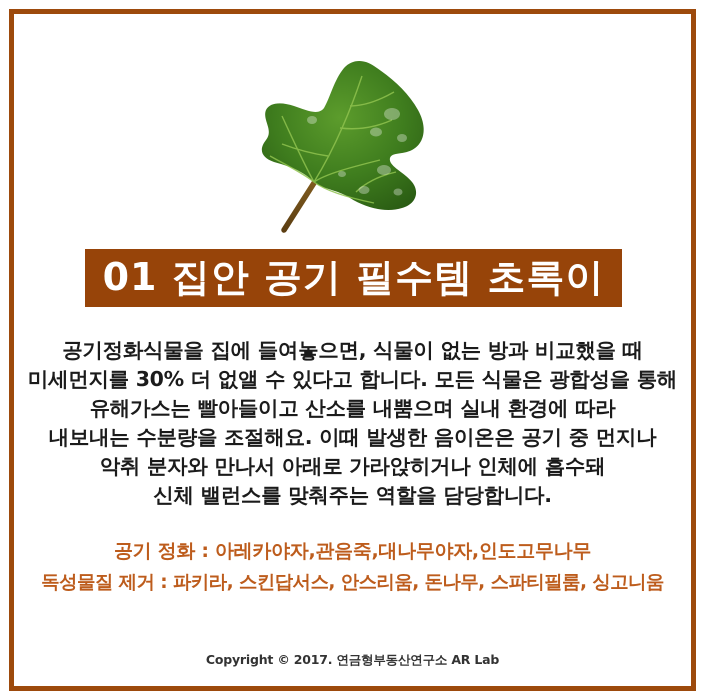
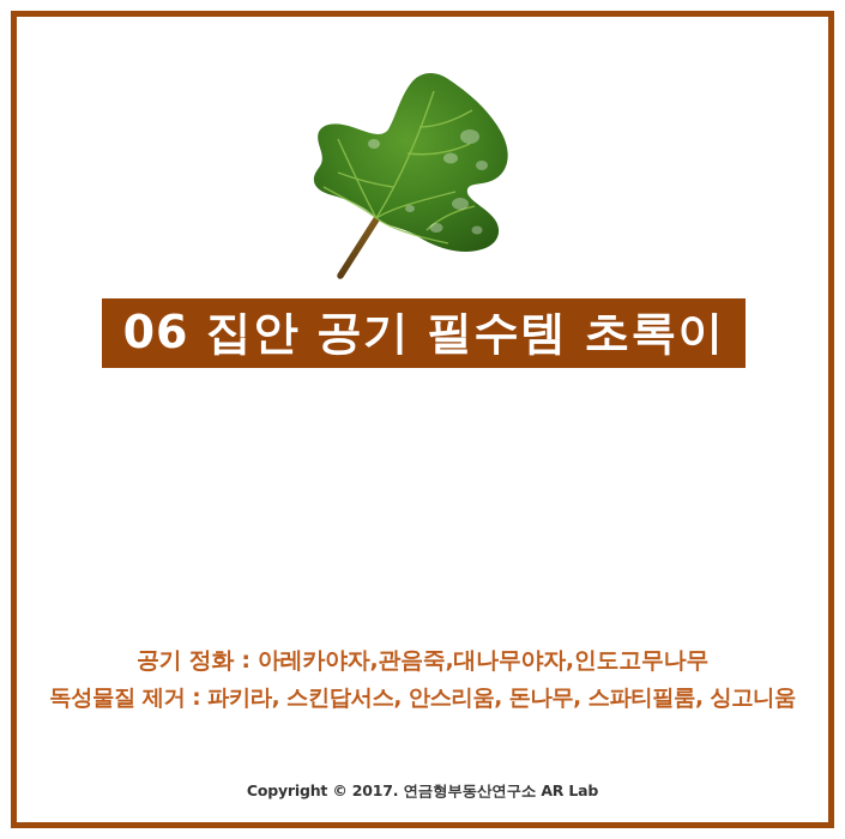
- 01 집안 공기 필수템 초록이
+ 06 집안 공기 필수템 초록이
- 공기정화식물을 집에 들여놓으면, 식물이 없는 방과 비교했을 때
- 미세먼지를 30% 더 없앨 수 있다고 합니다. 모든 식물은 광합성을 통해
- 유해가스는 빨아들이고 산소를 내뿜으며 실내 환경에 따라
- 내보내는 수분량을 조절해요. 이때 발생한 음이온은 공기 중 먼지나
- 악취 분자와 만나서 아래로 가라앉히거나 인체에 흡수돼
- 신체 밸런스를 맞춰주는 역할을 담당합니다.
  공기 정화 : 아레카야자,관음죽,대나무야자,인도고무나무
  독성물질 제거 : 파키라, 스킨답서스, 안스리움, 돈나무, 스파티필룸, 싱고니움
  Copyright © 2017. 연금형부동산연구소 AR Lab
